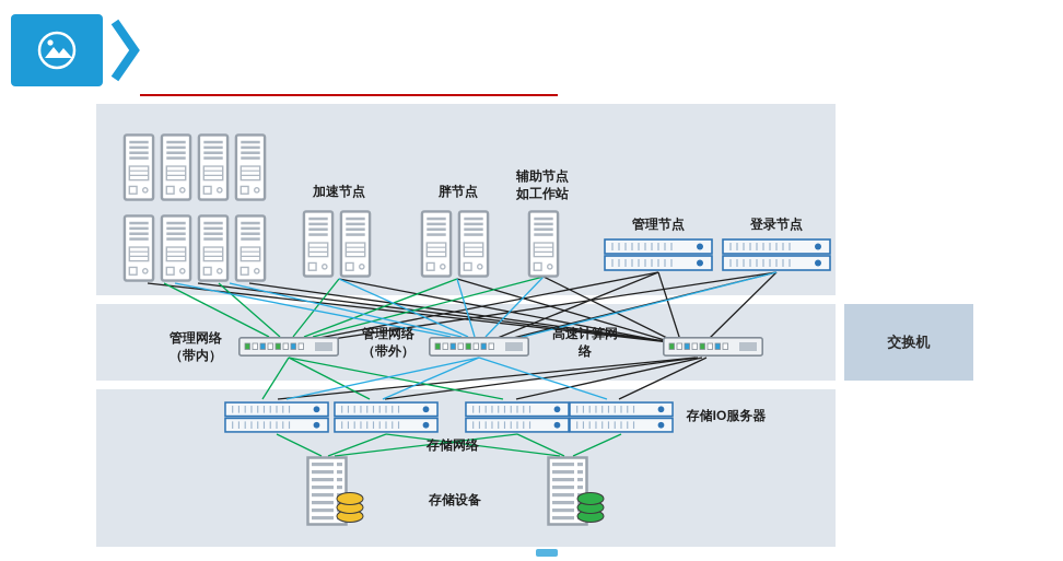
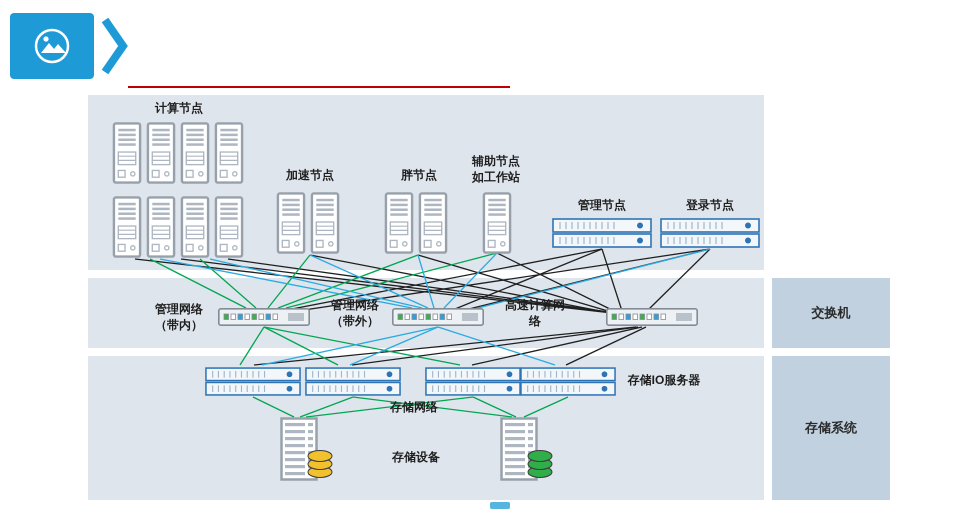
  交换机
+ 存储系统
+ 计算节点
  加速节点
  胖节点
  辅助节点
  如工作站
  管理节点
  登录节点
  管理网络
  （带内）
  管理网络
  （带外）
  高速计算网络
  存储IO服务器
  存储网络
  存储设备
